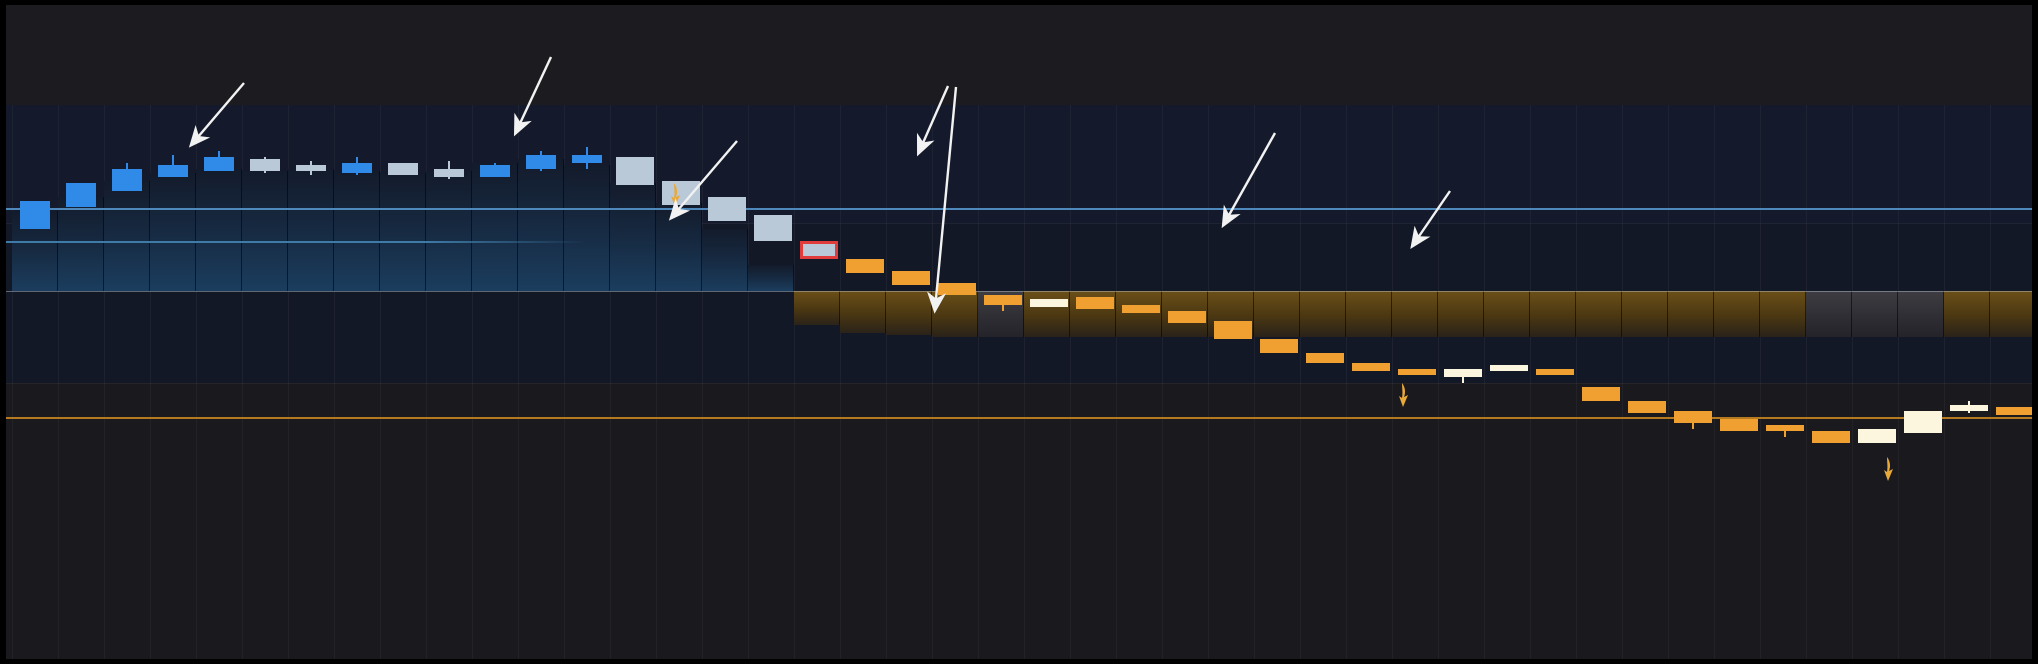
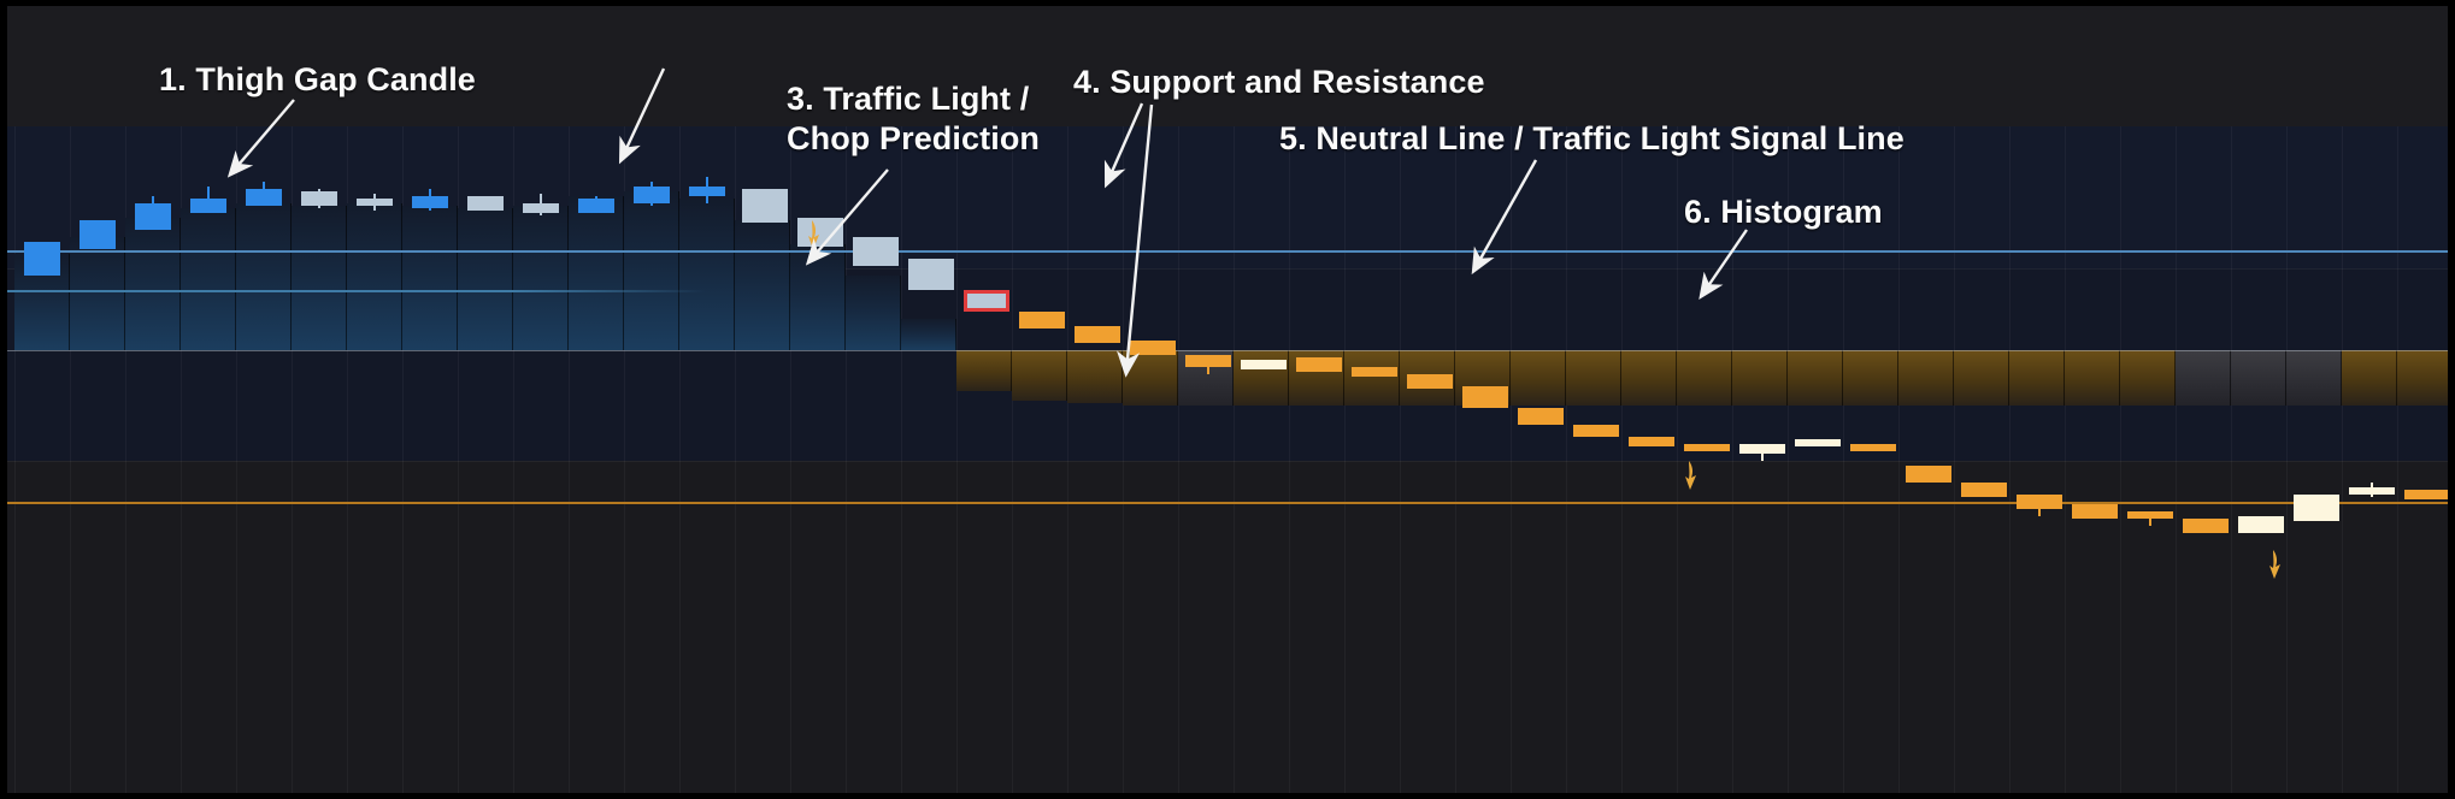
+ 1. Thigh Gap Candle
+ 3. Traffic Light /
+ Chop Prediction
+ 4. Support and Resistance
+ 5. Neutral Line / Traffic Light Signal Line
+ 6. Histogram
